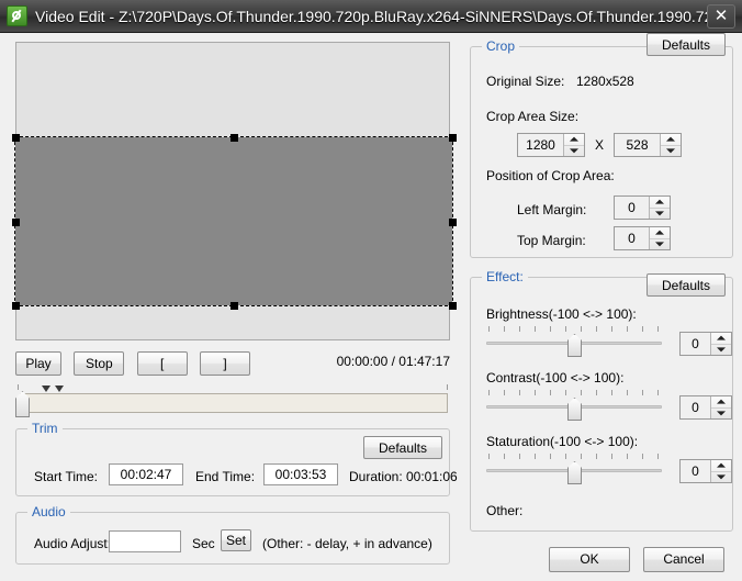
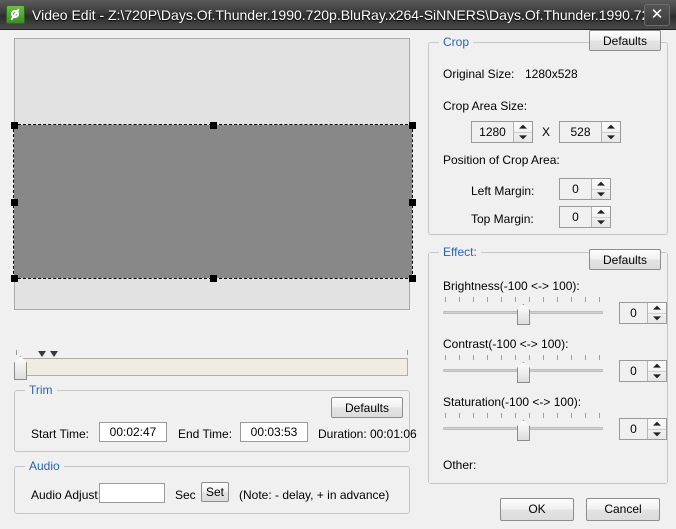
  Video Edit - Z:\720P\Days.Of.Thunder.1990.720p.BluRay.x264-SiNNERS\Days.Of.Thunder.1990.7
  ✕
- Play Stop [ ]
- 00:00:00 / 01:47:17
  Trim
  Defaults
  Start Time:
  00:02:47
  End Time:
  00:03:53
  Duration:
  00:01:06
  Audio
  Audio Adjust
  Sec
  Set
- (Other: - delay, + in advance)
+ (Note: - delay, + in advance)
  Crop
  Defaults
  Original Size:
  1280x528
  Crop Area Size:
  1280
  X
  528
  Position of Crop Area:
  Left Margin:
  0
  Top Margin:
  0
  Effect:
  Defaults
  Brightness(-100 <-> 100):
  0
  Contrast(-100 <-> 100):
  0
  Staturation(-100 <-> 100):
  0
  Other:
  OK
  Cancel
